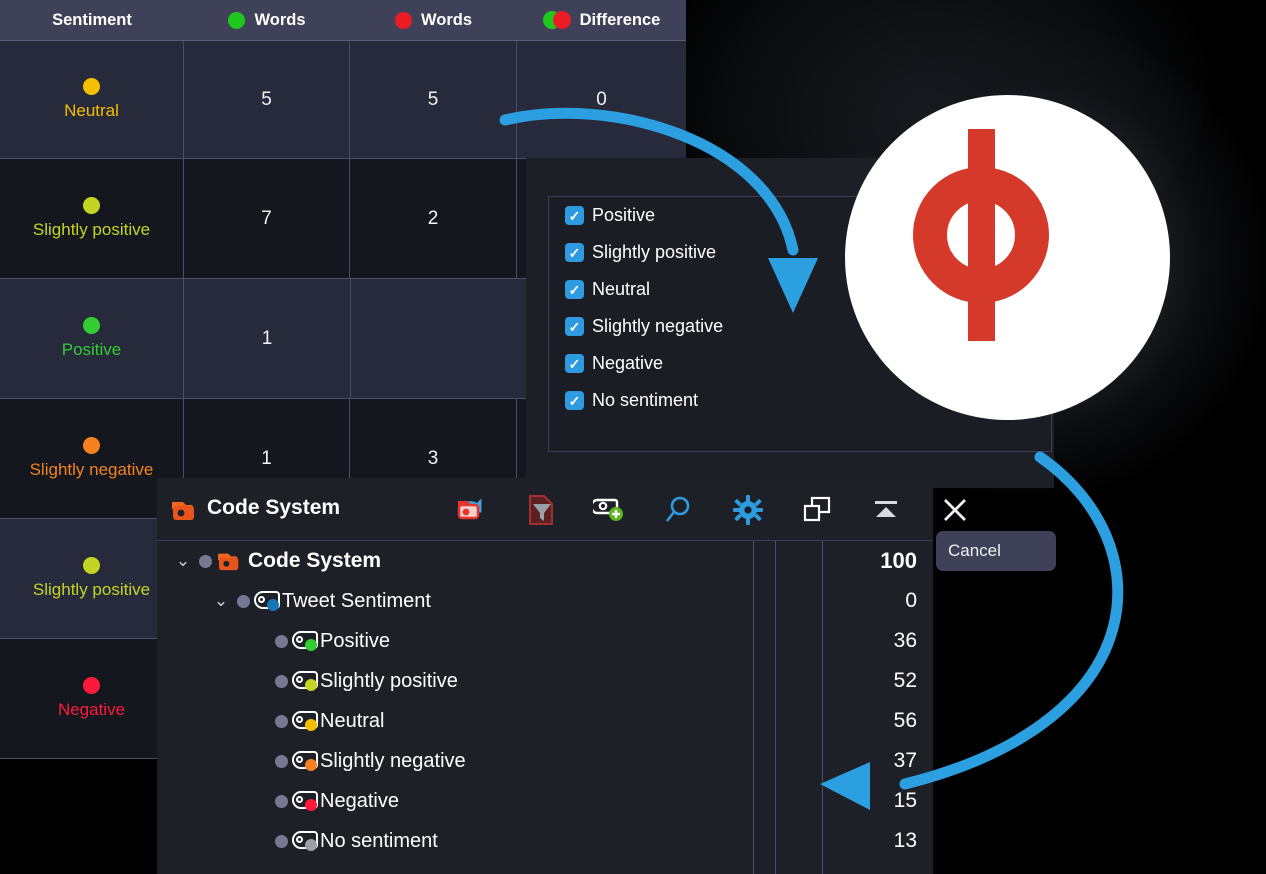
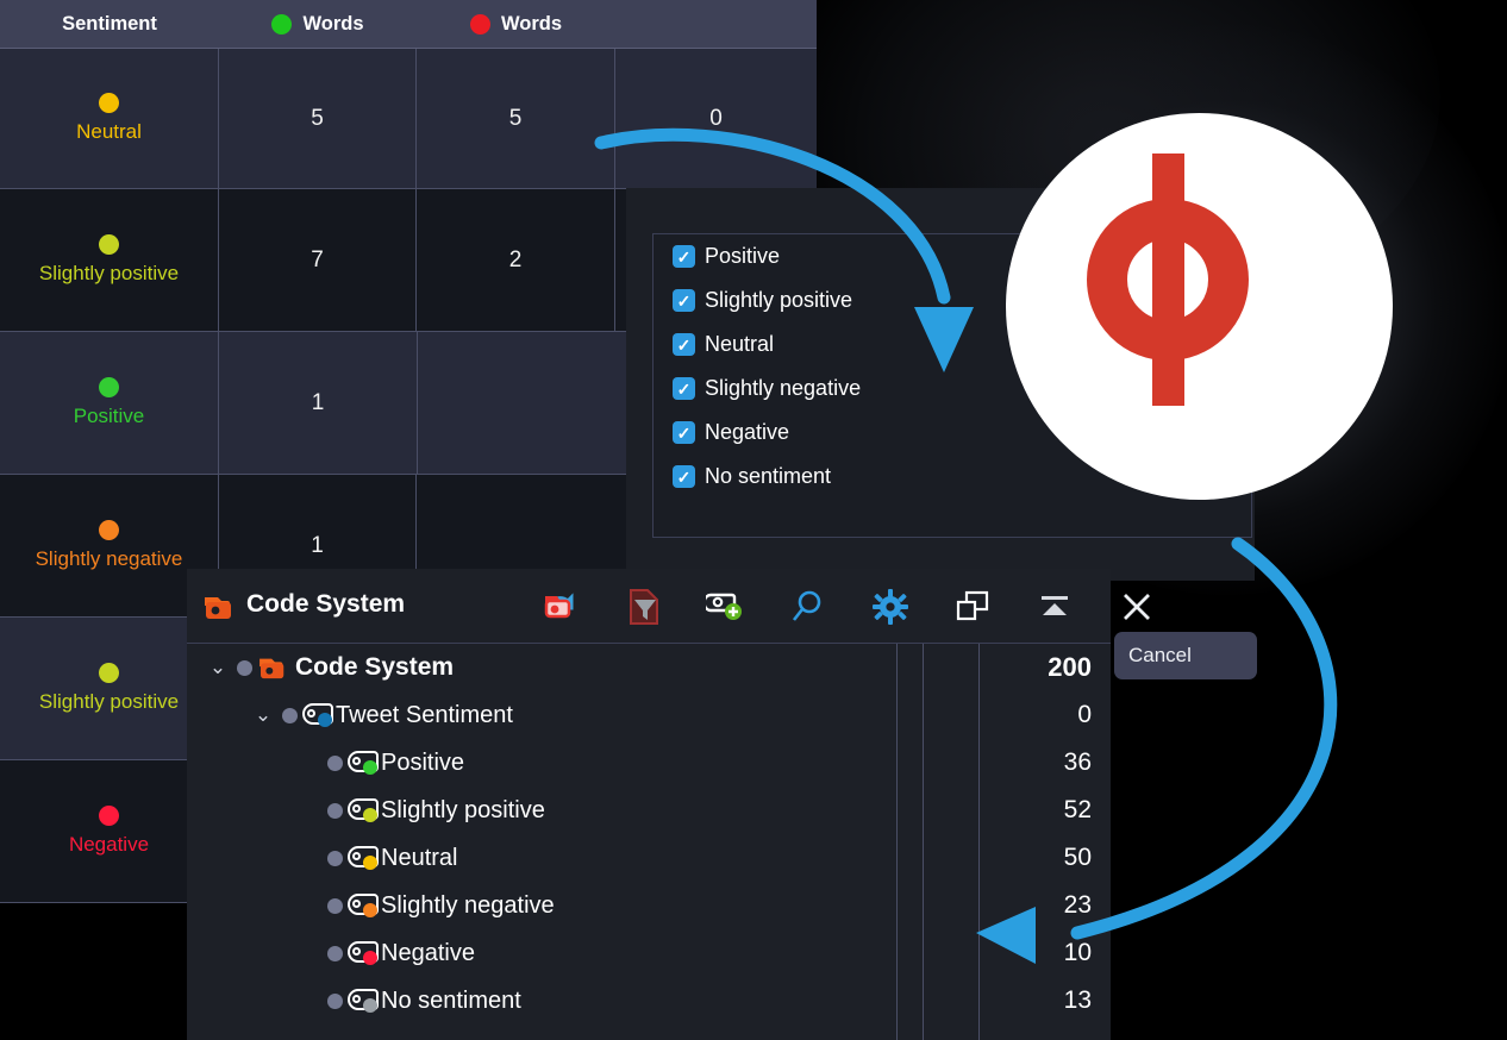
  Sentiment
  Words
  Words
- Difference
  Neutral
  5
  5
  0
  Slightly positive
  7
  2
  Positive
  1
  Slightly negative
  1
- 3
  Slightly positive
  Negative
  ✓
  Positive
  ✓
  Slightly positive
  ✓
  Neutral
  ✓
  Slightly negative
  ✓
  Negative
  ✓
  No sentiment
  Code System
  ⌄
  Code System
  ⌄
  Tweet Sentiment
  Positive
  Slightly positive
  Neutral
  Slightly negative
  Negative
  No sentiment
- 100
+ 200
  0
  36
  52
- 56
+ 50
- 37
+ 23
- 15
+ 10
  13
  Cancel
